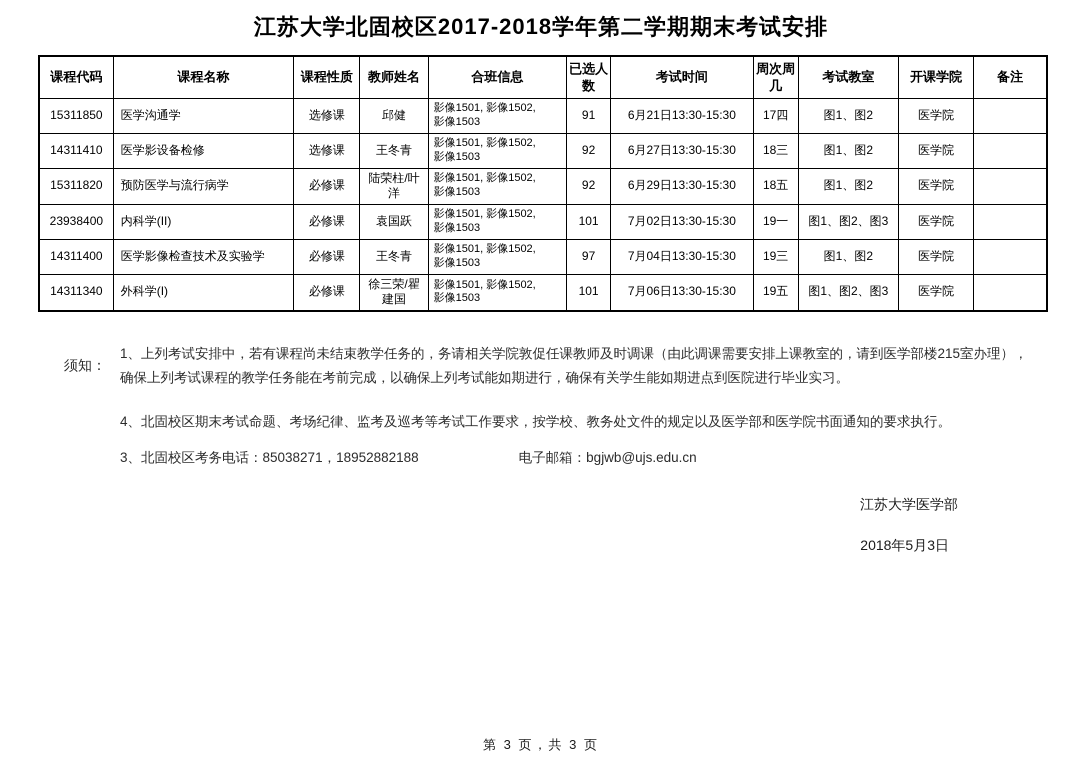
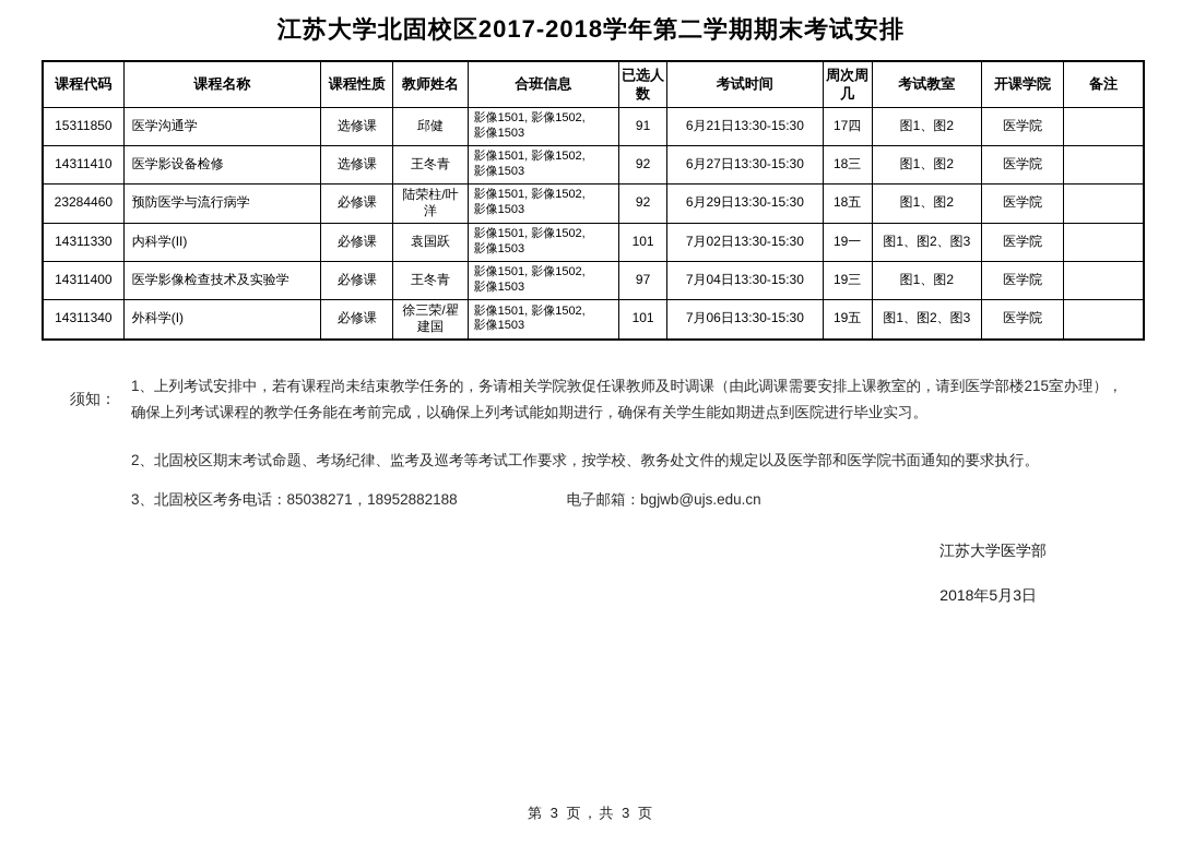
  江苏大学北固校区2017-2018学年第二学期期末考试安排
  课程代码	课程名称	课程性质	教师姓名	合班信息	已选人数	考试时间	周次周几	考试教室	开课学院	备注
  15311850	医学沟通学	选修课	邱健	影像1501, 影像1502, 影像1503	91	6月21日13:30-15:30	17四	图1、图2	医学院
  14311410	医学影设备检修	选修课	王冬青	影像1501, 影像1502, 影像1503	92	6月27日13:30-15:30	18三	图1、图2	医学院
- 15311820	预防医学与流行病学	必修课	陆荣柱/叶 洋	影像1501, 影像1502, 影像1503	92	6月29日13:30-15:30	18五	图1、图2	医学院
+ 23284460	预防医学与流行病学	必修课	陆荣柱/叶 洋	影像1501, 影像1502, 影像1503	92	6月29日13:30-15:30	18五	图1、图2	医学院
- 23938400	内科学(II)	必修课	袁国跃	影像1501, 影像1502, 影像1503	101	7月02日13:30-15:30	19一	图1、图2、图3	医学院
+ 14311330	内科学(II)	必修课	袁国跃	影像1501, 影像1502, 影像1503	101	7月02日13:30-15:30	19一	图1、图2、图3	医学院
  14311400	医学影像检查技术及实验学	必修课	王冬青	影像1501, 影像1502, 影像1503	97	7月04日13:30-15:30	19三	图1、图2	医学院
  14311340	外科学(I)	必修课	徐三荣/瞿 建国	影像1501, 影像1502, 影像1503	101	7月06日13:30-15:30	19五	图1、图2、图3	医学院
  须知：
  1、上列考试安排中，若有课程尚未结束教学任务的，务请相关学院敦促任课教师及时调课（由此调课需要安排上课教室的，请到医学部楼215室办理）， 确保上列考试课程的教学任务能在考前完成，以确保上列考试能如期进行，确保有关学生能如期进点到医院进行毕业实习。
- 4、北固校区期末考试命题、考场纪律、监考及巡考等考试工作要求，按学校、教务处文件的规定以及医学部和医学院书面通知的要求执行。
+ 2、北固校区期末考试命题、考场纪律、监考及巡考等考试工作要求，按学校、教务处文件的规定以及医学部和医学院书面通知的要求执行。
  3、北固校区考务电话：85038271，18952882188
  电子邮箱：bgjwb@ujs.edu.cn
  江苏大学医学部
  2018年5月3日
  第 3 页，共 3 页
